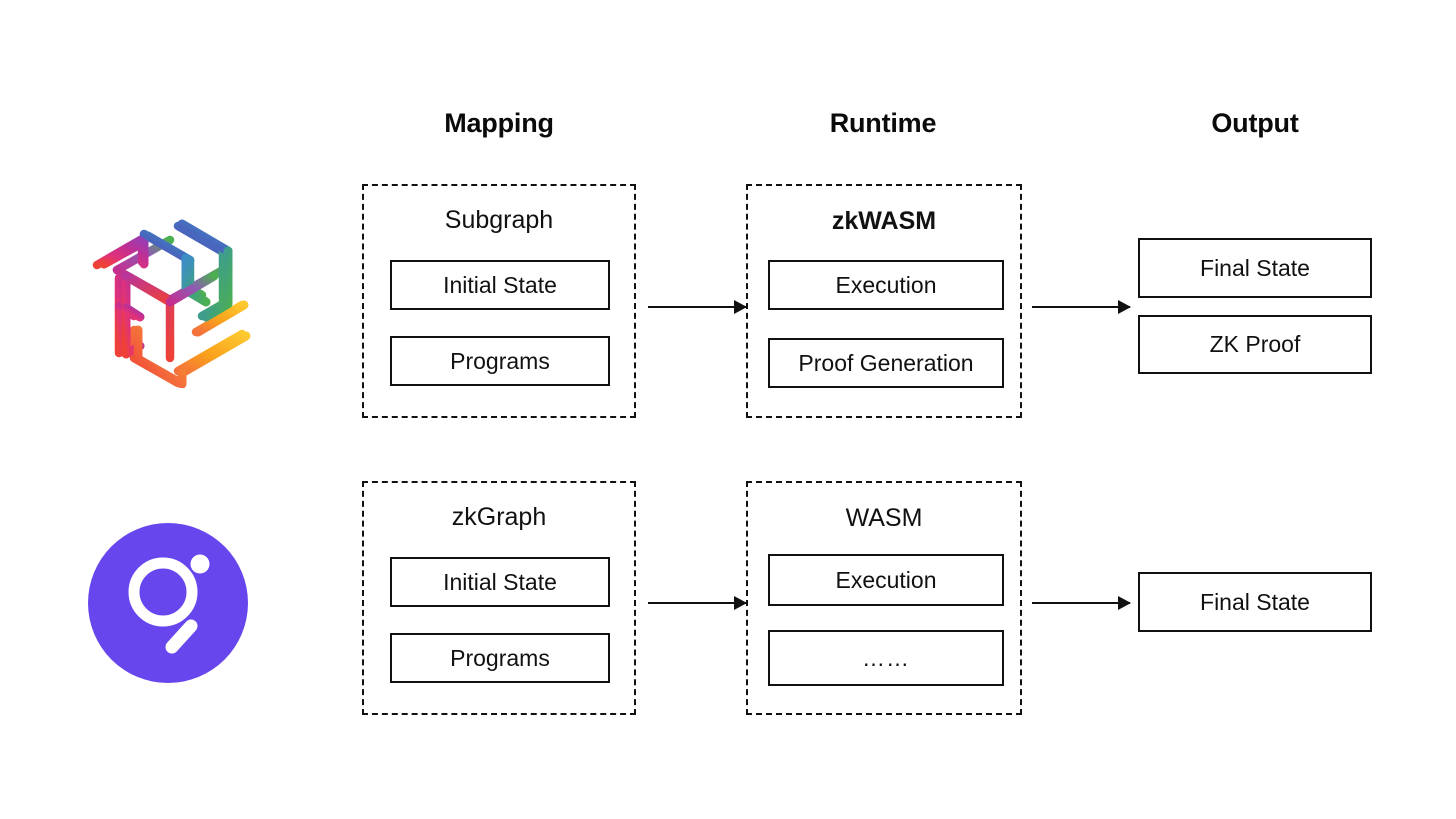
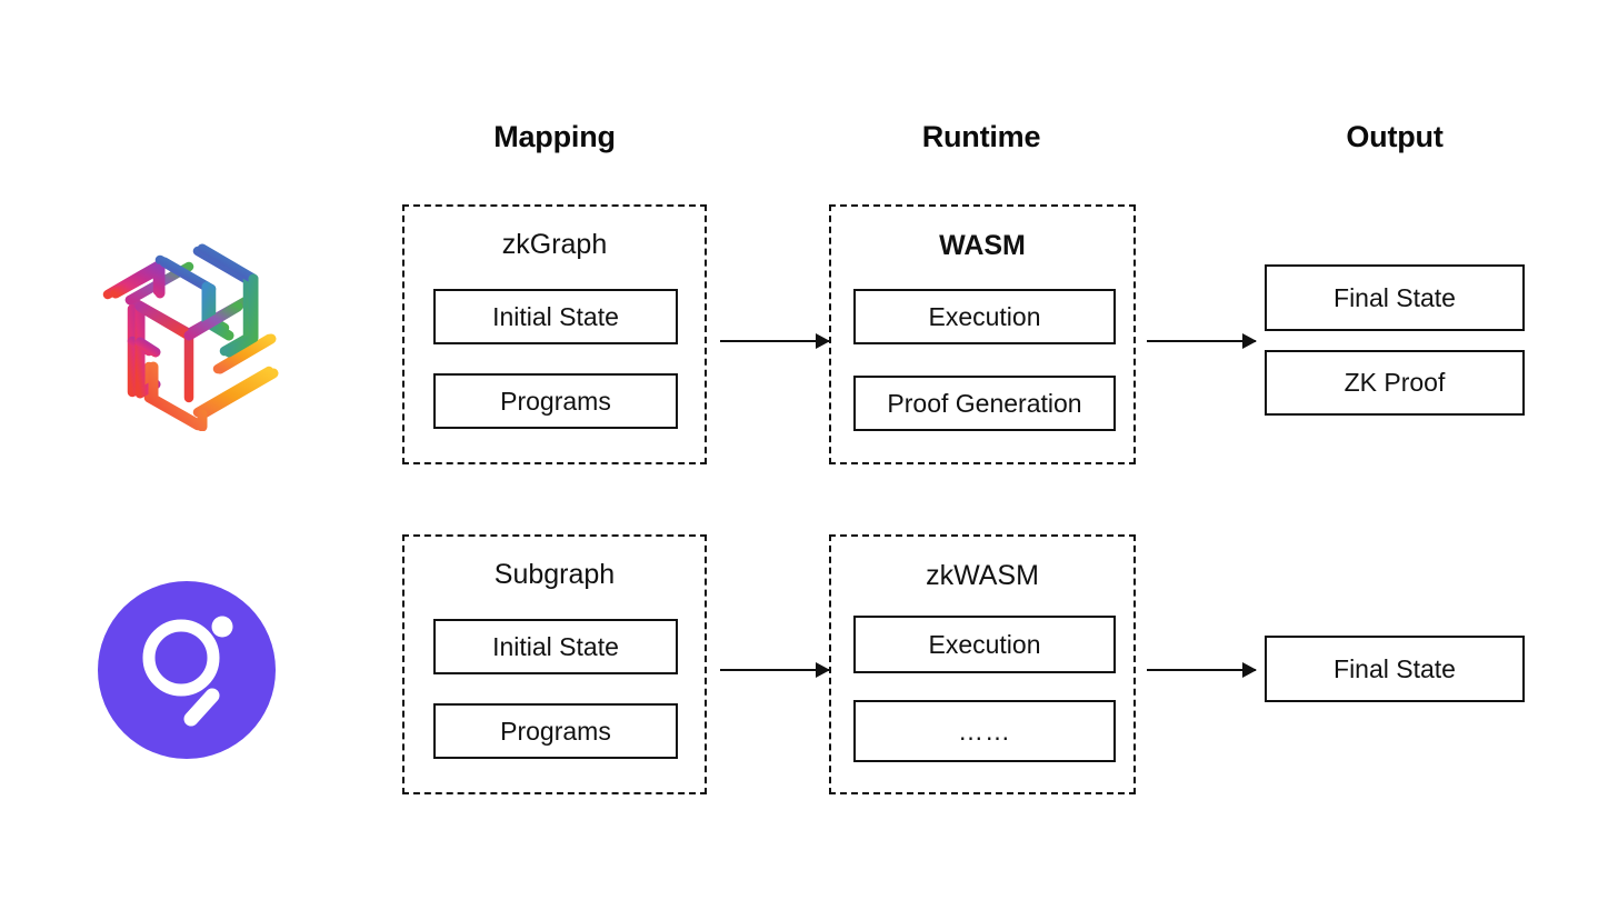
  Mapping
  Runtime
  Output
- Subgraph
+ zkGraph
  Initial State
  Programs
- zkWASM
+ WASM
  Execution
  Proof Generation
  Final State
  ZK Proof
- zkGraph
+ Subgraph
  Initial State
  Programs
- WASM
+ zkWASM
  Execution
  ……
  Final State
